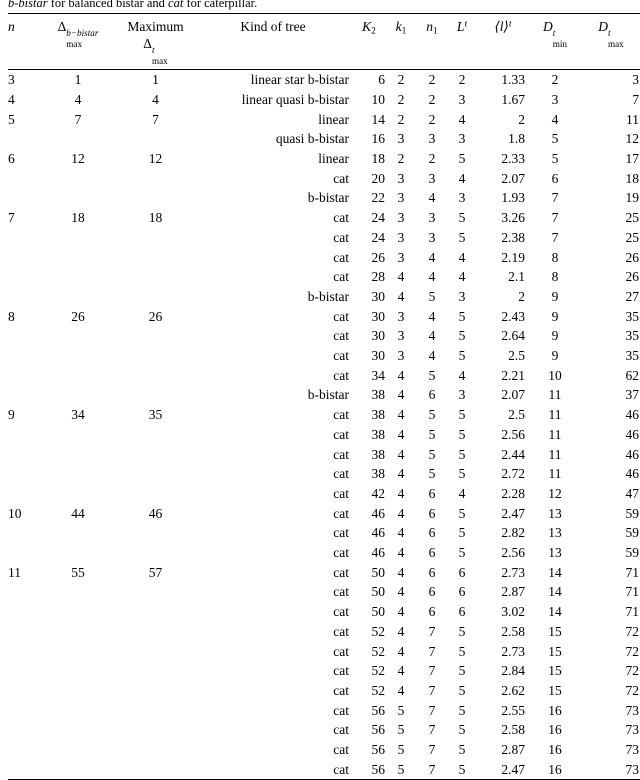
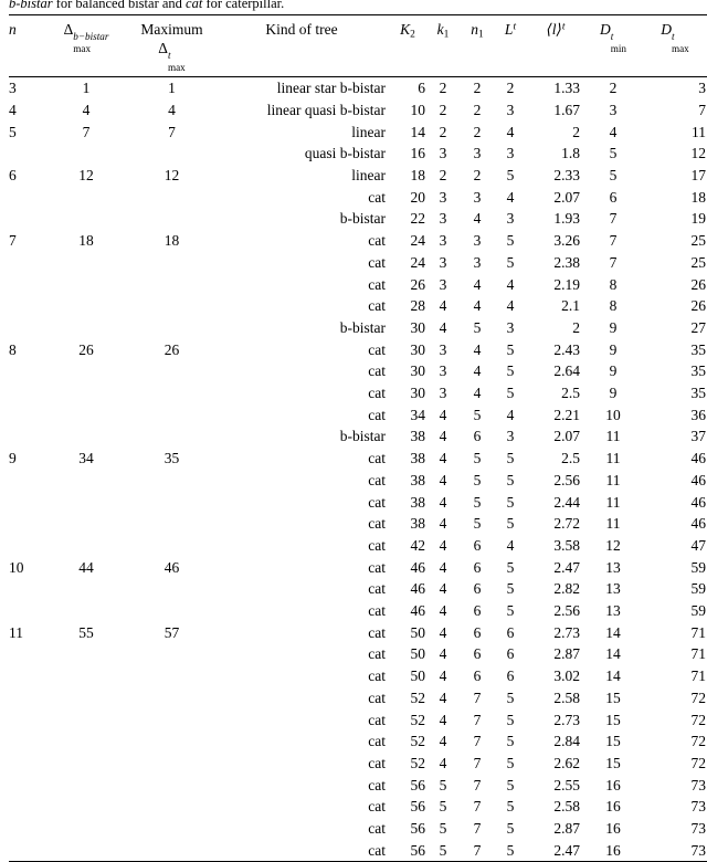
  b-bistar for balanced bistar and cat for caterpillar.
  n	Δb−bistarmax	Maximum Δtmax	Kind of tree	K2	k1	n1	Lt	⟨l⟩t	Dtmin	Dtmax
  3	1	1	linear star b-bistar	6	2	2	2	1.33	2	3
  4	4	4	linear quasi b-bistar	10	2	2	3	1.67	3	7
  5	7	7	linear	14	2	2	4	2	4	11
  			quasi b-bistar	16	3	3	3	1.8	5	12
  6	12	12	linear	18	2	2	5	2.33	5	17
  			cat	20	3	3	4	2.07	6	18
  			b-bistar	22	3	4	3	1.93	7	19
  7	18	18	cat	24	3	3	5	3.26	7	25
  			cat	24	3	3	5	2.38	7	25
  			cat	26	3	4	4	2.19	8	26
  			cat	28	4	4	4	2.1	8	26
  			b-bistar	30	4	5	3	2	9	27
  8	26	26	cat	30	3	4	5	2.43	9	35
  			cat	30	3	4	5	2.64	9	35
  			cat	30	3	4	5	2.5	9	35
- 			cat	34	4	5	4	2.21	10	62
+ 			cat	34	4	5	4	2.21	10	36
  			b-bistar	38	4	6	3	2.07	11	37
  9	34	35	cat	38	4	5	5	2.5	11	46
  			cat	38	4	5	5	2.56	11	46
  			cat	38	4	5	5	2.44	11	46
  			cat	38	4	5	5	2.72	11	46
- 			cat	42	4	6	4	2.28	12	47
+ 			cat	42	4	6	4	3.58	12	47
  10	44	46	cat	46	4	6	5	2.47	13	59
  			cat	46	4	6	5	2.82	13	59
  			cat	46	4	6	5	2.56	13	59
  11	55	57	cat	50	4	6	6	2.73	14	71
  			cat	50	4	6	6	2.87	14	71
  			cat	50	4	6	6	3.02	14	71
  			cat	52	4	7	5	2.58	15	72
  			cat	52	4	7	5	2.73	15	72
  			cat	52	4	7	5	2.84	15	72
  			cat	52	4	7	5	2.62	15	72
  			cat	56	5	7	5	2.55	16	73
  			cat	56	5	7	5	2.58	16	73
  			cat	56	5	7	5	2.87	16	73
  			cat	56	5	7	5	2.47	16	73
